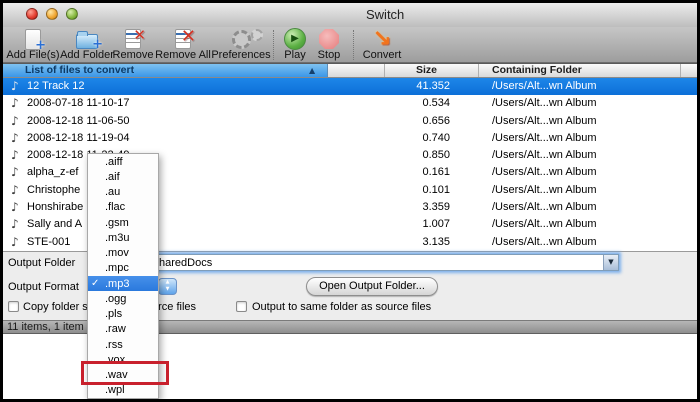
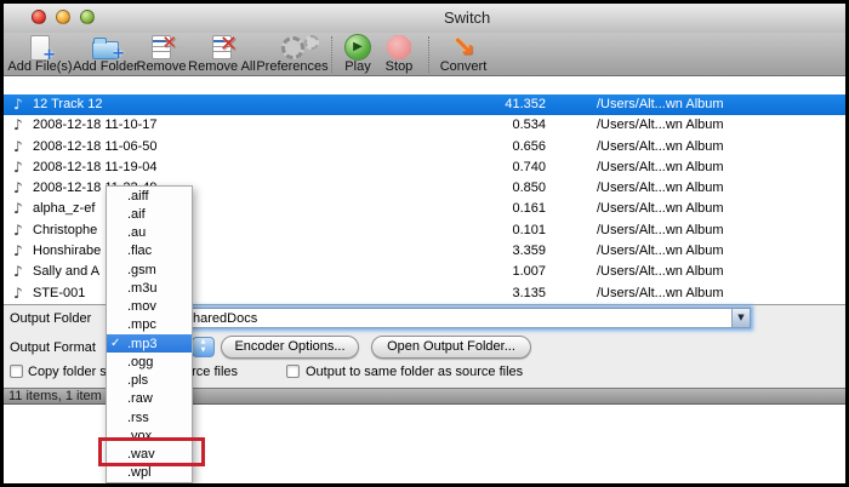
  Switch
  +
  Add File(s)
  +
  Add Folder
  ✕
  Remove
  ✕
  Remove All
  Preferences
  ▶
  Play
  Stop
  ↘
  Convert
- List of files to convert
- ▲
- Size
- Containing Folder
  ♪
  12 Track 12
  41.352
  /Users/Alt...wn Album
  ♪
- 2008-07-18 11-10-17
+ 2008-12-18 11-10-17
  0.534
  /Users/Alt...wn Album
  ♪
  2008-12-18 11-06-50
  0.656
  /Users/Alt...wn Album
  ♪
  2008-12-18 11-19-04
  0.740
  /Users/Alt...wn Album
  ♪
  0.850
  /Users/Alt...wn Album
  ♪
  alpha_z-ef
  0.161
  /Users/Alt...wn Album
  ♪
  Christophe
  0.101
  /Users/Alt...wn Album
  ♪
  Honshirabe
  3.359
  /Users/Alt...wn Album
  ♪
  Sally and A
  1.007
  /Users/Alt...wn Album
  ♪
  STE-001
  3.135
  /Users/Alt...wn Album
  Output Folder
  haredDocs
  ▼
  Output Format
+ Encoder Options...
  Open Output Folder...
  Output to same folder as source files
  11 items, 1 item
  .aiff
  .aif
  .au
  .flac
  .gsm
  .m3u
  .mov
  .mpc
  ✓
  .mp3
  .ogg
  .pls
  .raw
  .rss
  .vox
  .wav
  .wpl
